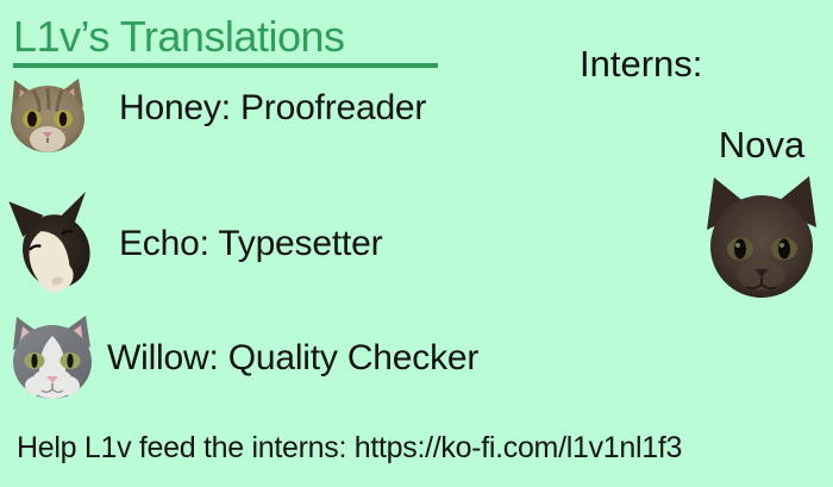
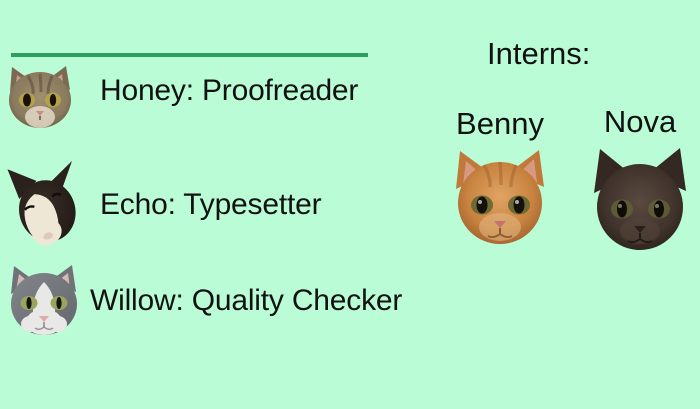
- L1v’s Translations
  Interns:
  Honey: Proofreader
  Echo: Typesetter
  Willow: Quality Checker
+ Benny
  Nova
- Help L1v feed the interns: https://ko-fi.com/l1v1nl1f3
